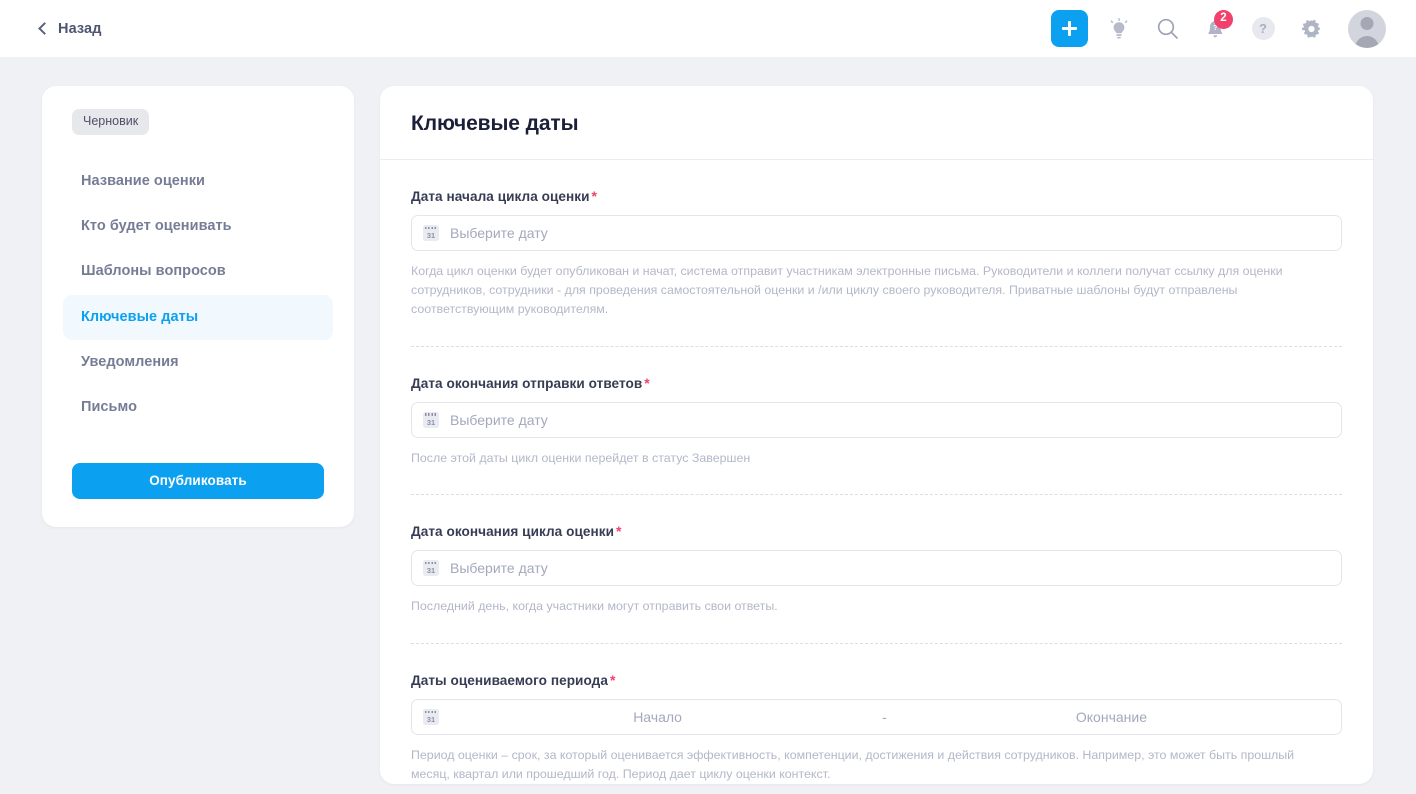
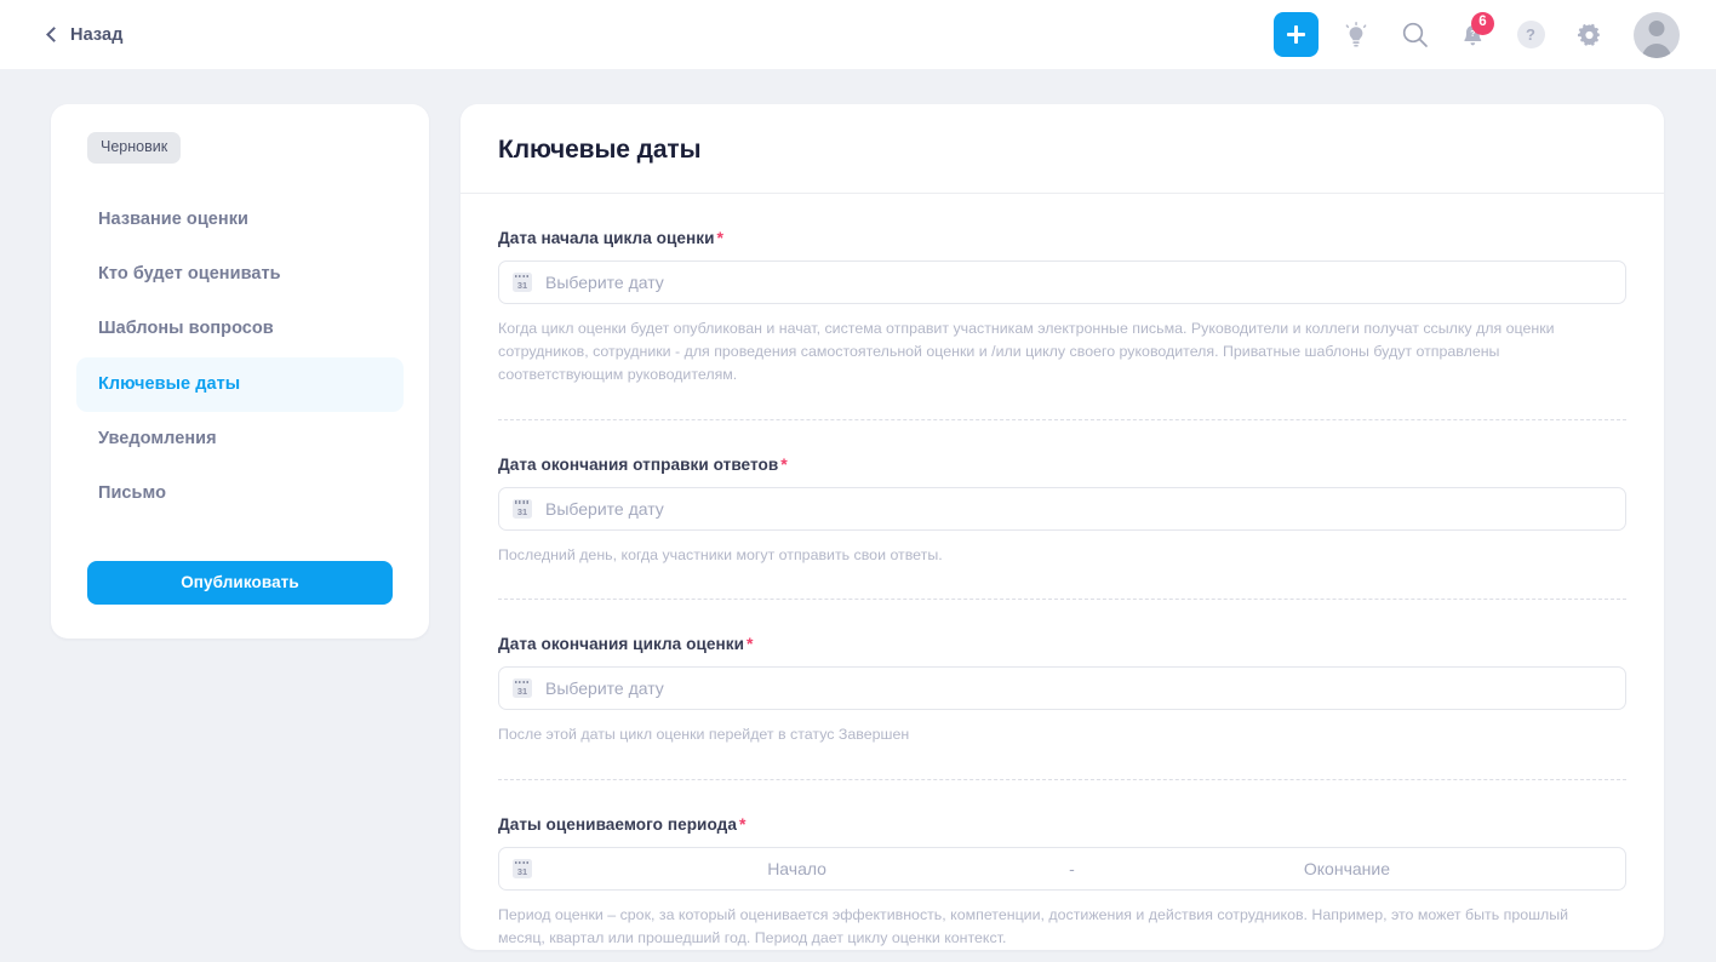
  Назад
- 2
+ 6
  ?
  Черновик
  Название оценки
  Кто будет оценивать
  Шаблоны вопросов
  Ключевые даты
  Уведомления
  Письмо
  Опубликовать
  Ключевые даты
  Дата начала цикла оценки *
  31
  Выберите дату
  Когда цикл оценки будет опубликован и начат, система отправит участникам электронные письма. Руководители и коллеги получат ссылку для оценки сотрудников, сотрудники - для проведения самостоятельной оценки и /или циклу своего руководителя. Приватные шаблоны будут отправлены соответствующим руководителям.
  Дата окончания отправки ответов *
  31
  Выберите дату
- После этой даты цикл оценки перейдет в статус Завершен
+ Последний день, когда участники могут отправить свои ответы.
  Дата окончания цикла оценки *
  31
  Выберите дату
- Последний день, когда участники могут отправить свои ответы.
+ После этой даты цикл оценки перейдет в статус Завершен
  Даты оцениваемого периода *
  31
  Начало
  -
  Окончание
  Период оценки – срок, за который оценивается эффективность, компетенции, достижения и действия сотрудников. Например, это может быть прошлый месяц, квартал или прошедший год. Период дает циклу оценки контекст.
